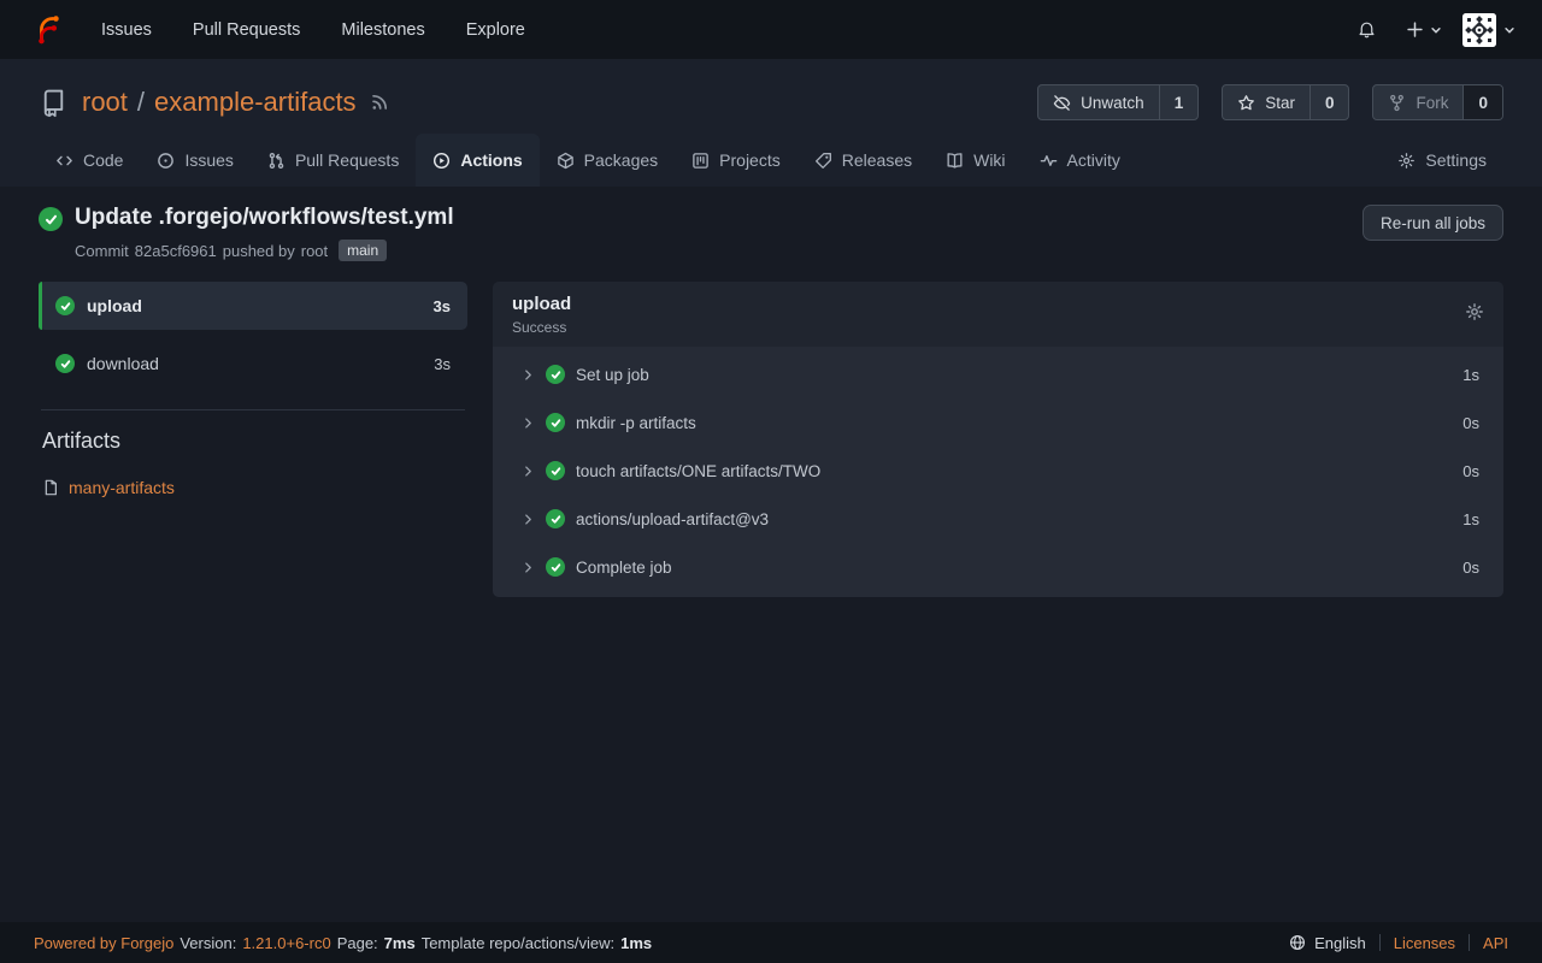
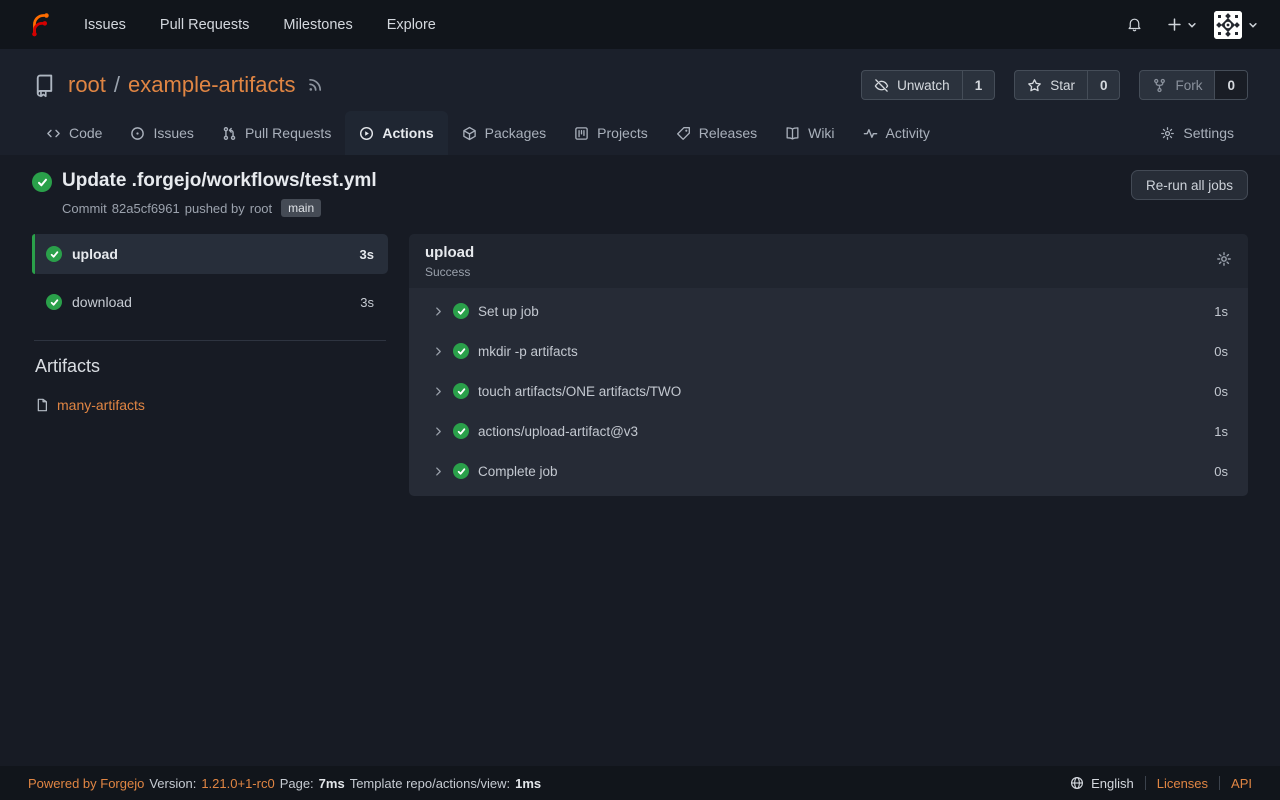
  Issues
  Pull Requests
  Milestones
  Explore
  root
  /
  example-artifacts
  Unwatch
  1
  Star
  0
  Fork
  0
  Code
  Issues
  Pull Requests
  Actions
  Packages
  Projects
  Releases
  Wiki
  Activity
  Settings
  Update .forgejo/workflows/test.yml
  Commit
  82a5cf6961
  pushed by
  root
  main
  Re-run all jobs
  upload
  3s
  download
  3s
  Artifacts
  many-artifacts
  upload
  Success
  Set up job
  1s
  mkdir -p artifacts
  0s
  touch artifacts/ONE artifacts/TWO
  0s
  actions/upload-artifact@v3
  1s
  Complete job
  0s
  Powered by Forgejo
  Version:
- 1.21.0+6-rc0
+ 1.21.0+1-rc0
  Page:
  7ms
  Template repo/actions/view:
  1ms
  English
  Licenses
  API
